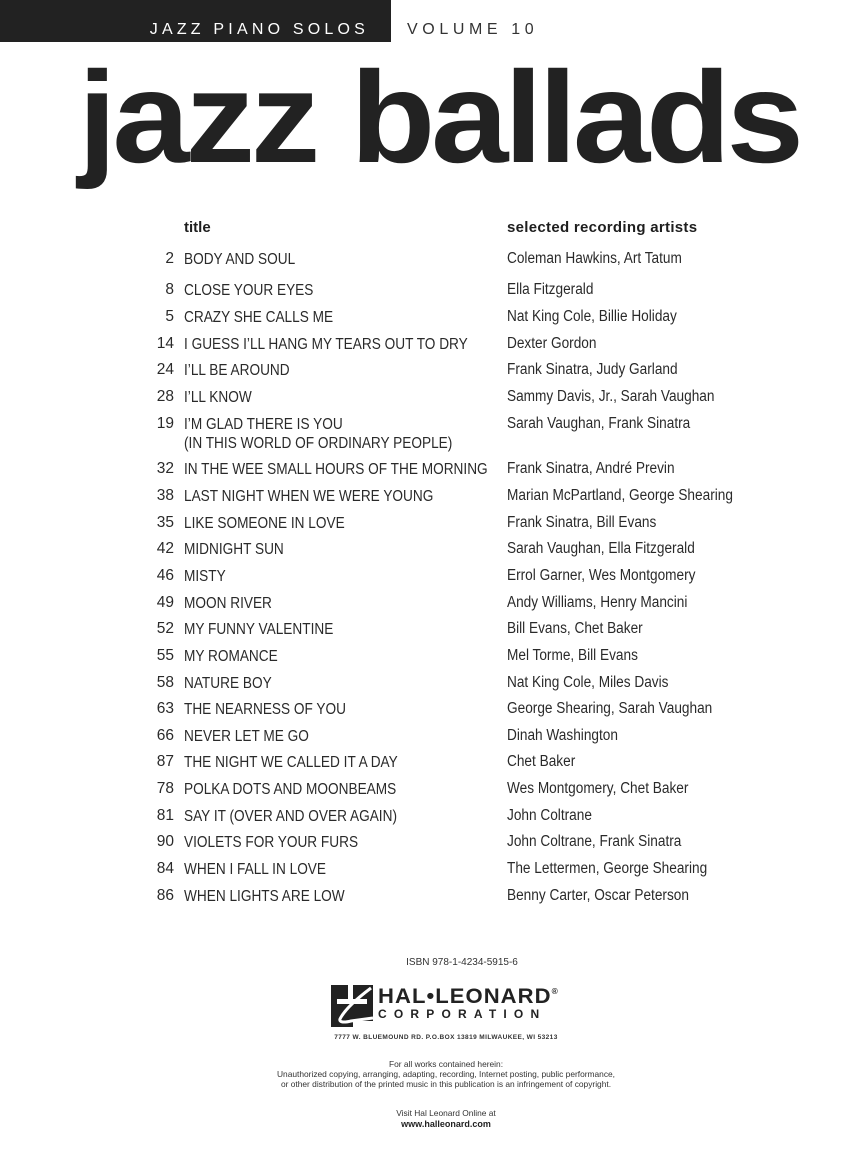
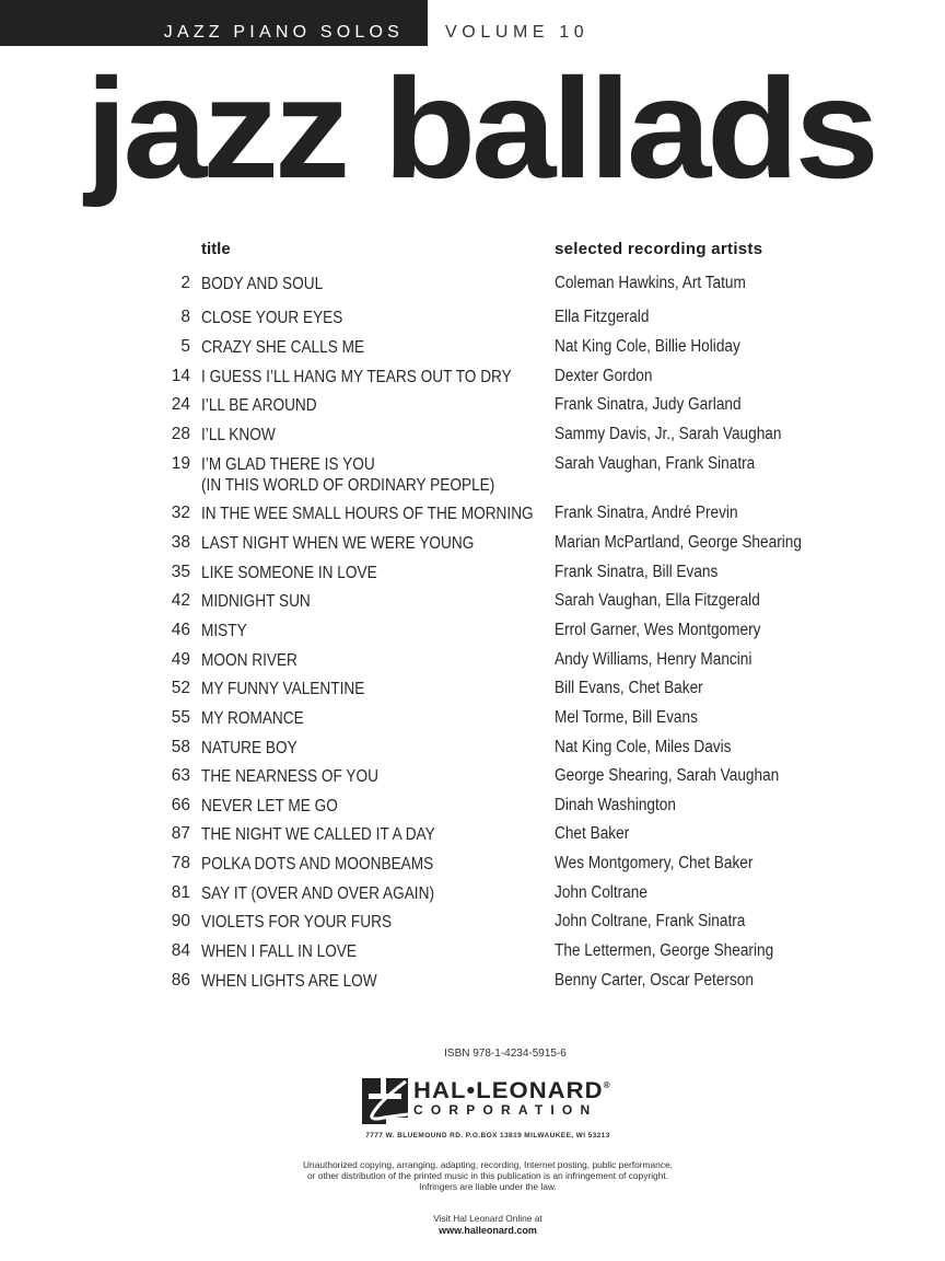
  JAZZ PIANO SOLOS
  VOLUME 10
  jazz ballads
  title
  selected recording artists
  2
  BODY AND SOUL
  Coleman Hawkins, Art Tatum
  8
  CLOSE YOUR EYES
  Ella Fitzgerald
  5
  CRAZY SHE CALLS ME
  Nat King Cole, Billie Holiday
  14
  I GUESS I’LL HANG MY TEARS OUT TO DRY
  Dexter Gordon
  24
  I’LL BE AROUND
  Frank Sinatra, Judy Garland
  28
  I’LL KNOW
  Sammy Davis, Jr., Sarah Vaughan
  19
  I’M GLAD THERE IS YOU
  (IN THIS WORLD OF ORDINARY PEOPLE)
  Sarah Vaughan, Frank Sinatra
  32
  IN THE WEE SMALL HOURS OF THE MORNING
  Frank Sinatra, André Previn
  38
  LAST NIGHT WHEN WE WERE YOUNG
  Marian McPartland, George Shearing
  35
  LIKE SOMEONE IN LOVE
  Frank Sinatra, Bill Evans
  42
  MIDNIGHT SUN
  Sarah Vaughan, Ella Fitzgerald
  46
  MISTY
  Errol Garner, Wes Montgomery
  49
  MOON RIVER
  Andy Williams, Henry Mancini
  52
  MY FUNNY VALENTINE
  Bill Evans, Chet Baker
  55
  MY ROMANCE
  Mel Torme, Bill Evans
  58
  NATURE BOY
  Nat King Cole, Miles Davis
  63
  THE NEARNESS OF YOU
  George Shearing, Sarah Vaughan
  66
  NEVER LET ME GO
  Dinah Washington
  87
  THE NIGHT WE CALLED IT A DAY
  Chet Baker
  78
  POLKA DOTS AND MOONBEAMS
  Wes Montgomery, Chet Baker
  81
  SAY IT (OVER AND OVER AGAIN)
  John Coltrane
  90
  VIOLETS FOR YOUR FURS
  John Coltrane, Frank Sinatra
  84
  WHEN I FALL IN LOVE
  The Lettermen, George Shearing
  86
  WHEN LIGHTS ARE LOW
  Benny Carter, Oscar Peterson
  ISBN 978-1-4234-5915-6
  HAL•LEONARD®
  CORPORATION
- For all works contained herein:
  Unauthorized copying, arranging, adapting, recording, Internet posting, public performance,
  or other distribution of the printed music in this publication is an infringement of copyright.
+ Infringers are liable under the law.
  Visit Hal Leonard Online at
  www.halleonard.com
